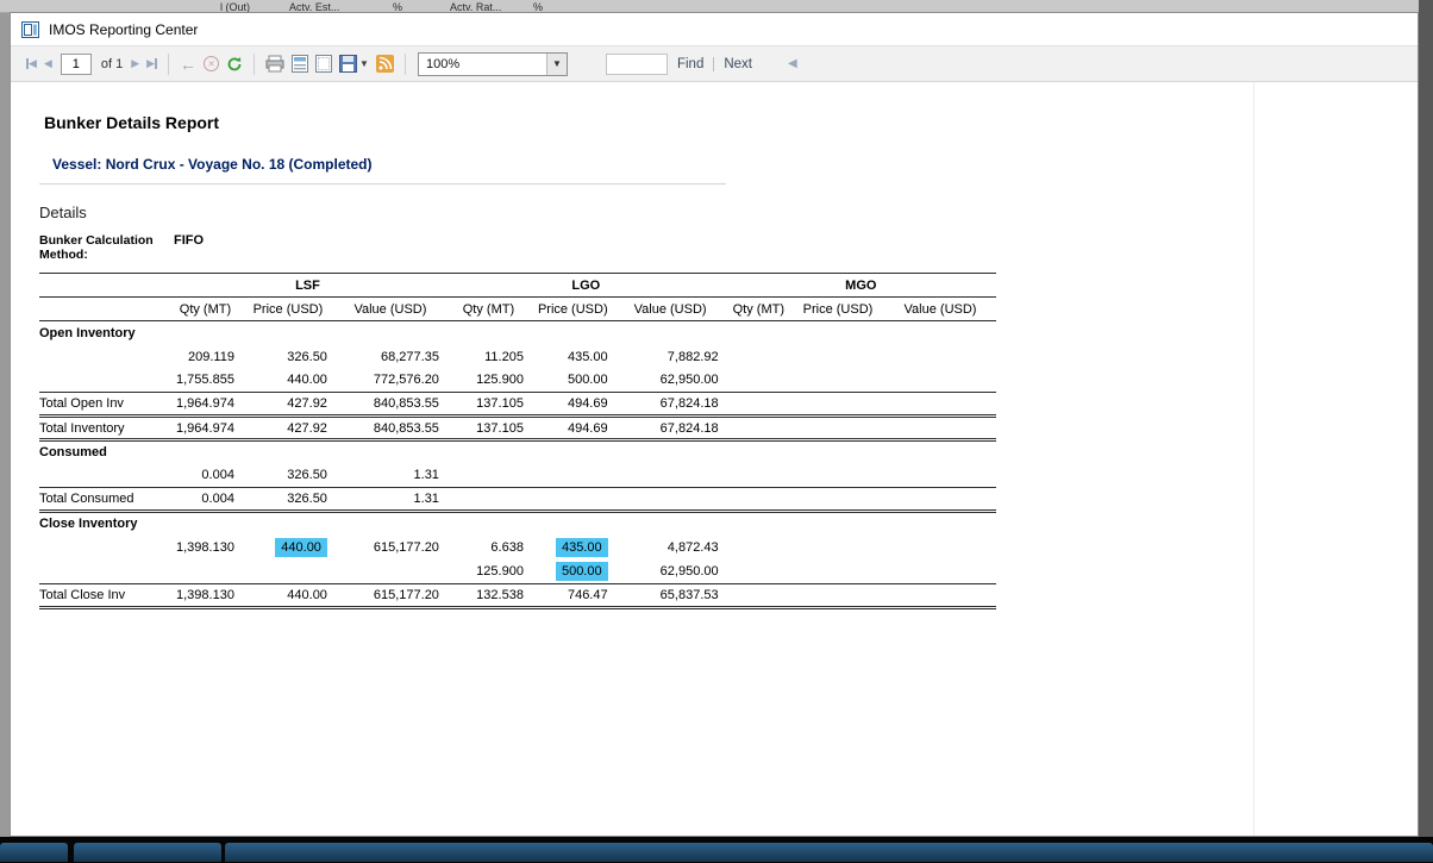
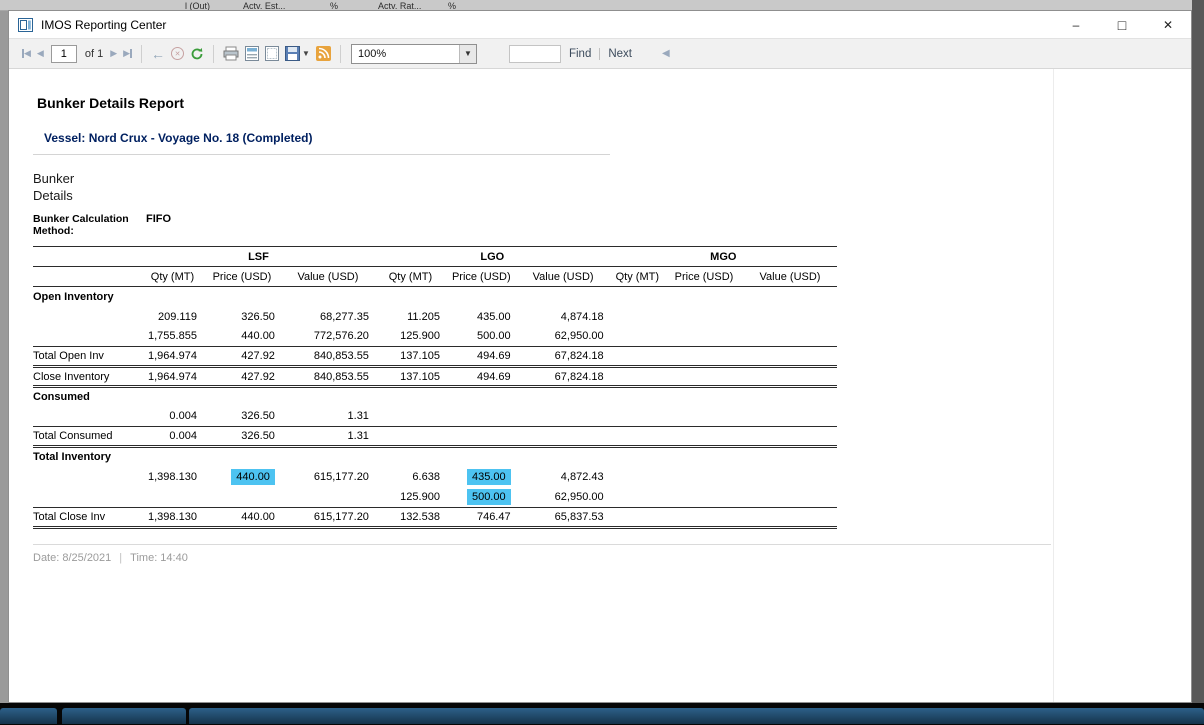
  l (Out)
  Actv. Est...
  %
  Actv. Rat...
  %
  IMOS Reporting Center
+ –
+ □
+ ✕
  ◀
  ◀
  1
  of 1
  ▶
  ▶
  ←
  ▼
  100%
  ▼
  Find
  Next
  ◀
  Bunker Details Report
  Vessel: Nord Crux - Voyage No. 18 (Completed)
+ Bunker
  Details
  Bunker Calculation Method:
  FIFO
  	LSF	LGO	MGO
  	Qty (MT)	Price (USD)	Value (USD)	Qty (MT)	Price (USD)	Value (USD)	Qty (MT)	Price (USD)	Value (USD)
  Open Inventory
- 	209.119	326.50	68,277.35	11.205	435.00	7,882.92
+ 	209.119	326.50	68,277.35	11.205	435.00	4,874.18
  	1,755.855	440.00	772,576.20	125.900	500.00	62,950.00
  Total Open Inv	1,964.974	427.92	840,853.55	137.105	494.69	67,824.18
- Total Inventory	1,964.974	427.92	840,853.55	137.105	494.69	67,824.18
+ Close Inventory	1,964.974	427.92	840,853.55	137.105	494.69	67,824.18
  Consumed
  	0.004	326.50	1.31
  Total Consumed	0.004	326.50	1.31
- Close Inventory
+ Total Inventory
  	1,398.130	440.00	615,177.20	6.638	435.00	4,872.43
  				125.900	500.00	62,950.00
  Total Close Inv	1,398.130	440.00	615,177.20	132.538	746.47	65,837.53
+ Date: 8/25/2021 | Time: 14:40
